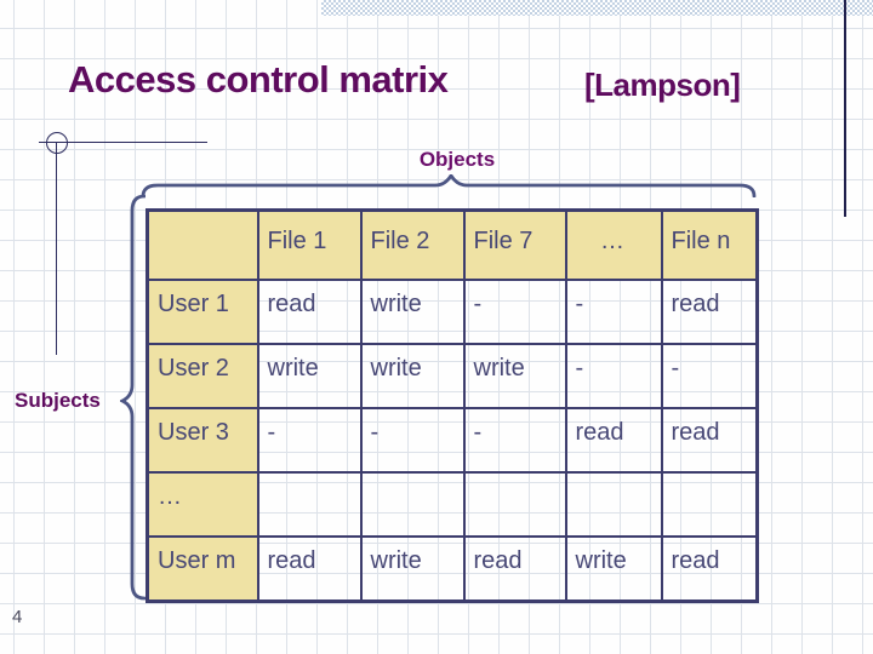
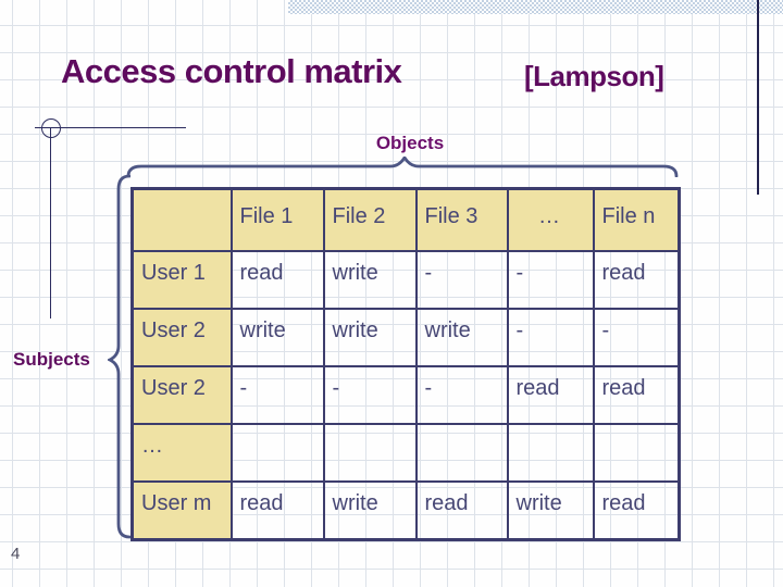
  Access control matrix
  [Lampson]
  Objects
  Subjects
- 	File 1	File 2	File 7	…	File n
+ 	File 1	File 2	File 3	…	File n
  User 1	read	write	-	-	read
  User 2	write	write	write	-	-
- User 3	-	-	-	read	read
+ User 2	-	-	-	read	read
  …
  User m	read	write	read	write	read
  4
